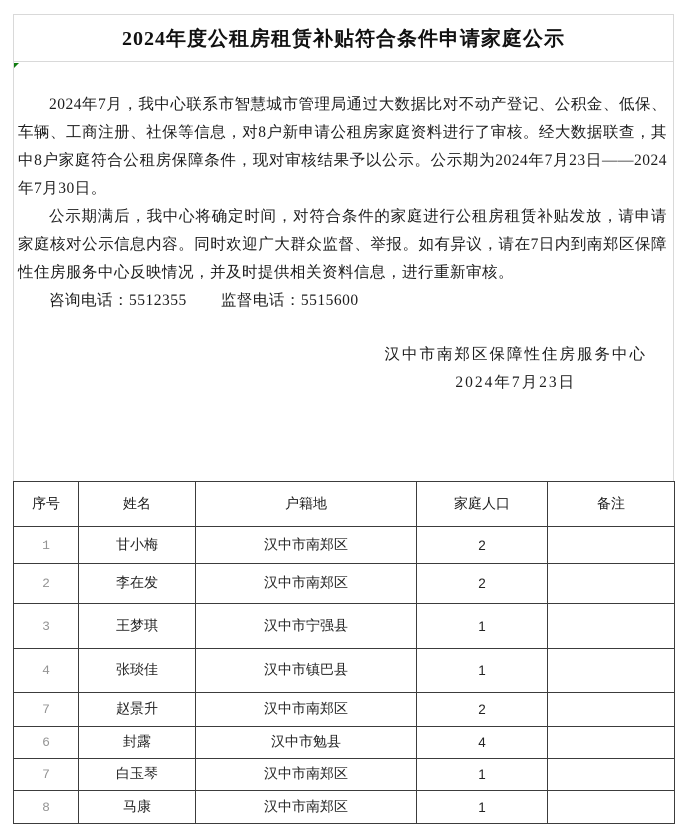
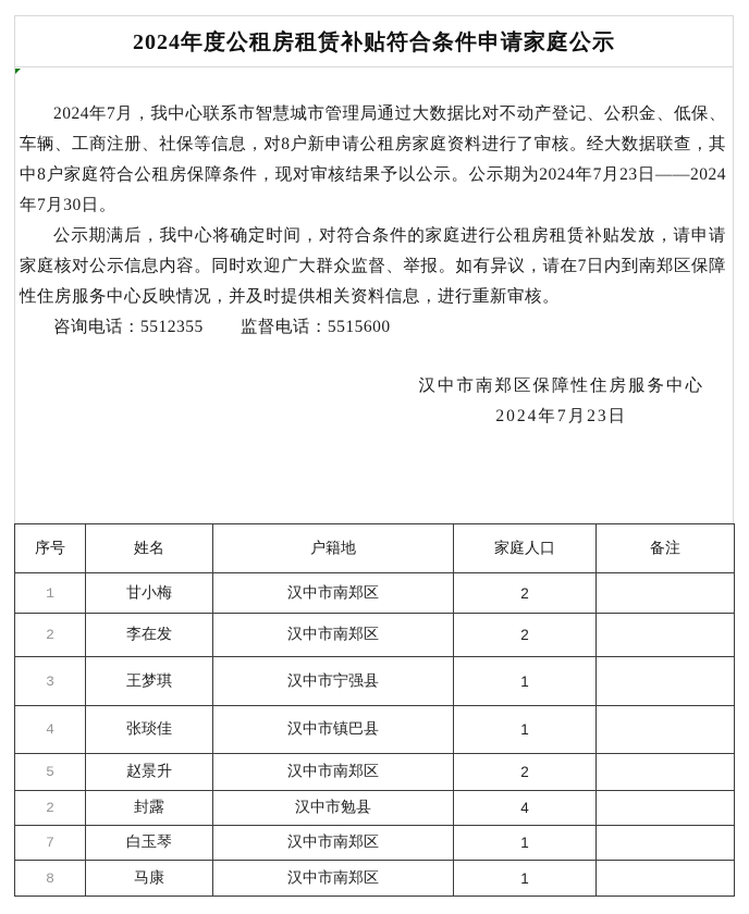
  2024年度公租房租赁补贴符合条件申请家庭公示
  2024年7月，我中心联系市智慧城市管理局通过大数据比对不动产登记、公积金、低保、车辆、工商注册、社保等信息，对8户新申请公租房家庭资料进行了审核。经大数据联查，其中8户家庭符合公租房保障条件，现对审核结果予以公示。公示期为2024年7月23日——2024年7月30日。
  公示期满后，我中心将确定时间，对符合条件的家庭进行公租房租赁补贴发放，请申请家庭核对公示信息内容。同时欢迎广大群众监督、举报。如有异议，请在7日内到南郑区保障性住房服务中心反映情况，并及时提供相关资料信息，进行重新审核。
  咨询电话：5512355 监督电话：5515600
  汉中市南郑区保障性住房服务中心
  2024年7月23日
  序号	姓名	户籍地	家庭人口	备注
  1	甘小梅	汉中市南郑区	2
  2	李在发	汉中市南郑区	2
  3	王梦琪	汉中市宁强县	1
  4	张琰佳	汉中市镇巴县	1
- 7	赵景升	汉中市南郑区	2
+ 5	赵景升	汉中市南郑区	2
- 6	封露	汉中市勉县	4
+ 2	封露	汉中市勉县	4
  7	白玉琴	汉中市南郑区	1
  8	马康	汉中市南郑区	1
